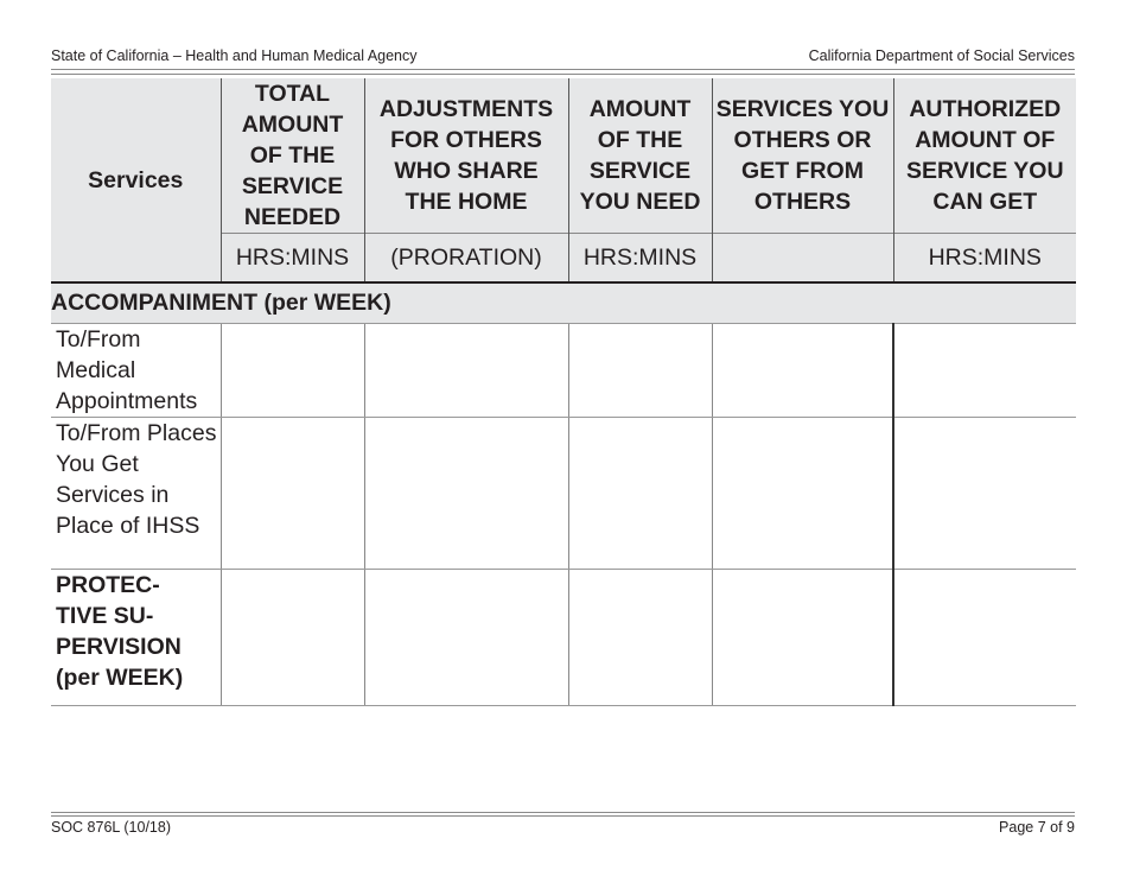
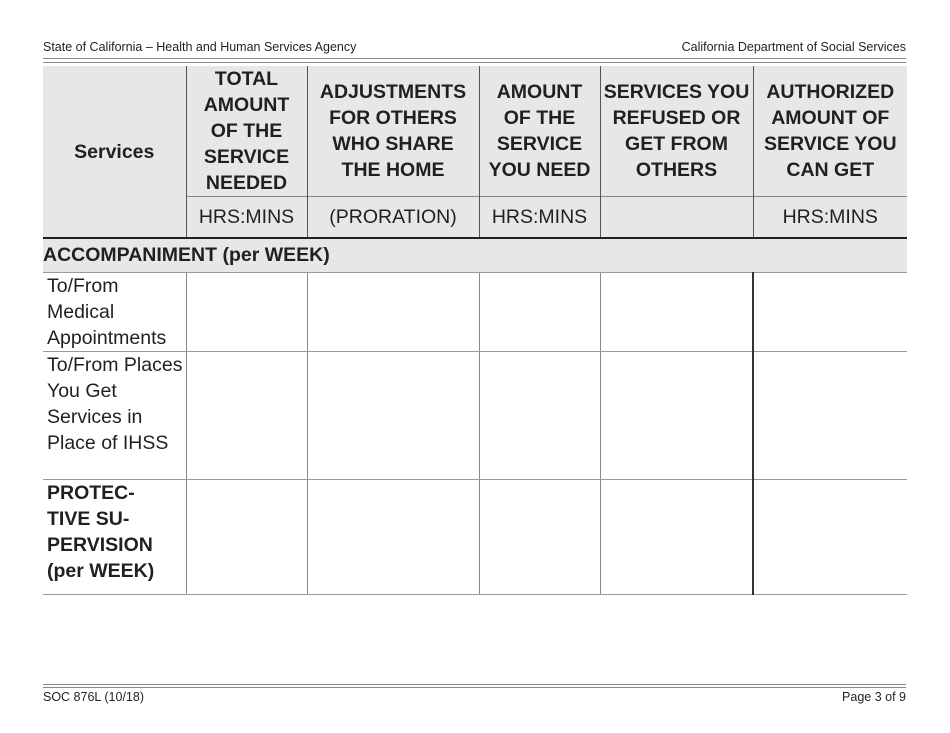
- State of California – Health and Human Medical Agency
+ State of California – Health and Human Services Agency
  California Department of Social Services
- Services	TOTAL AMOUNT OF THE SERVICE NEEDED	ADJUSTMENTS FOR OTHERS WHO SHARE THE HOME	AMOUNT OF THE SERVICE YOU NEED	SERVICES YOU OTHERS OR GET FROM OTHERS	AUTHORIZED AMOUNT OF SERVICE YOU CAN GET
+ Services	TOTAL AMOUNT OF THE SERVICE NEEDED	ADJUSTMENTS FOR OTHERS WHO SHARE THE HOME	AMOUNT OF THE SERVICE YOU NEED	SERVICES YOU REFUSED OR GET FROM OTHERS	AUTHORIZED AMOUNT OF SERVICE YOU CAN GET
  HRS:MINS	(PRORATION)	HRS:MINS		HRS:MINS
  ACCOMPANIMENT (per WEEK)
  To/From Medical Appointments
  To/From Places You Get Services in Place of IHSS
  PROTEC-TIVE SU-PERVISION (per WEEK)
  SOC 876L (10/18)
- Page 7 of 9
+ Page 3 of 9
